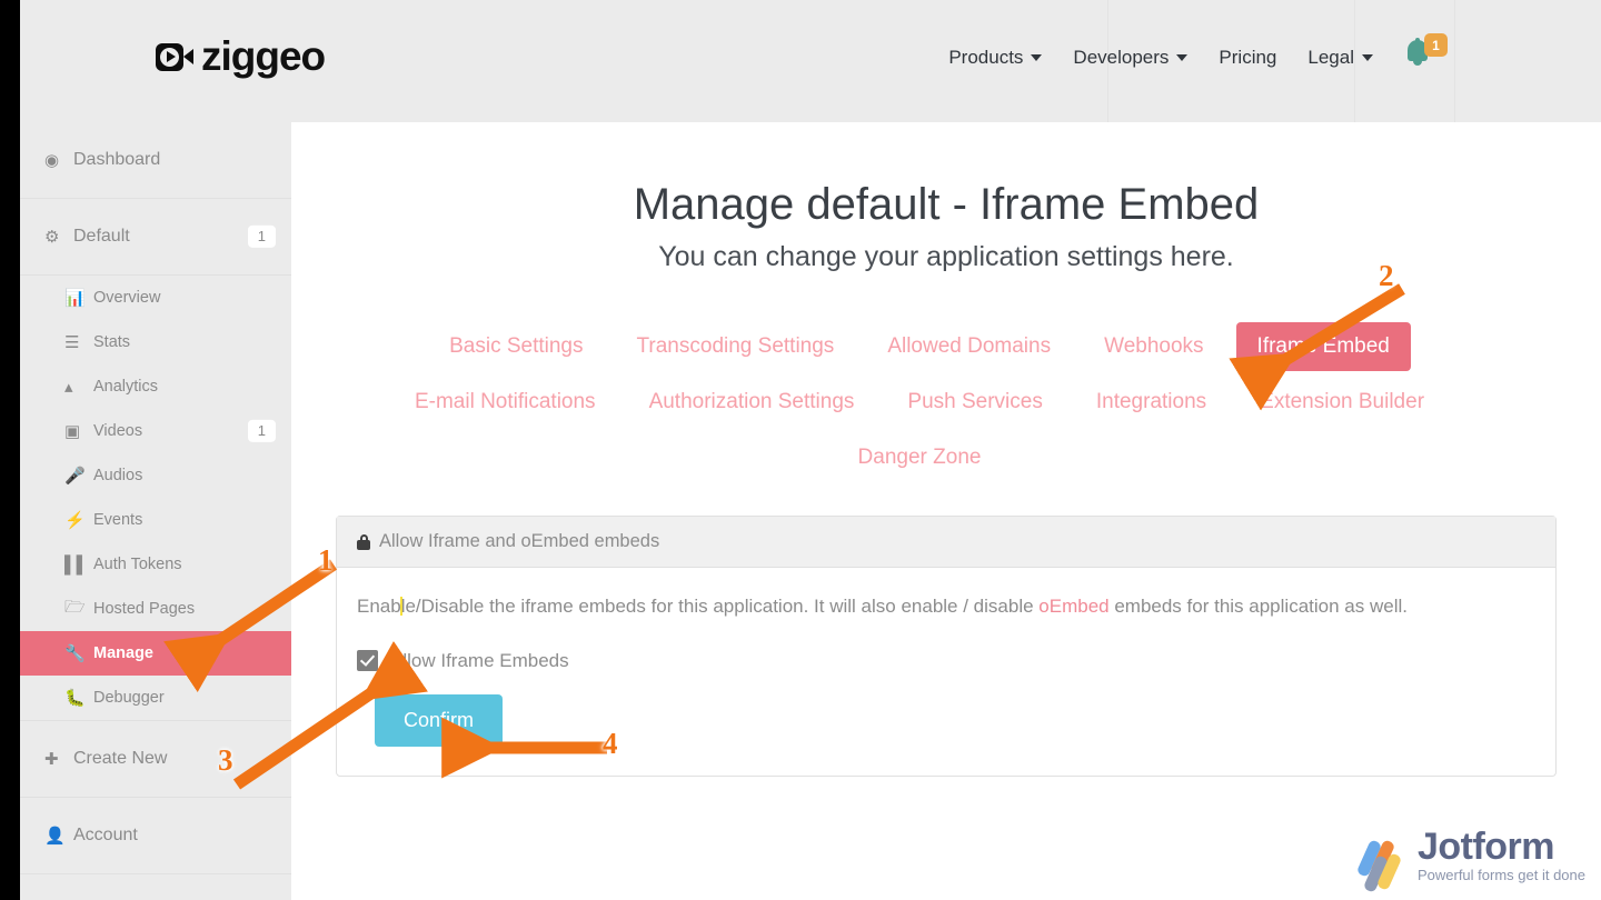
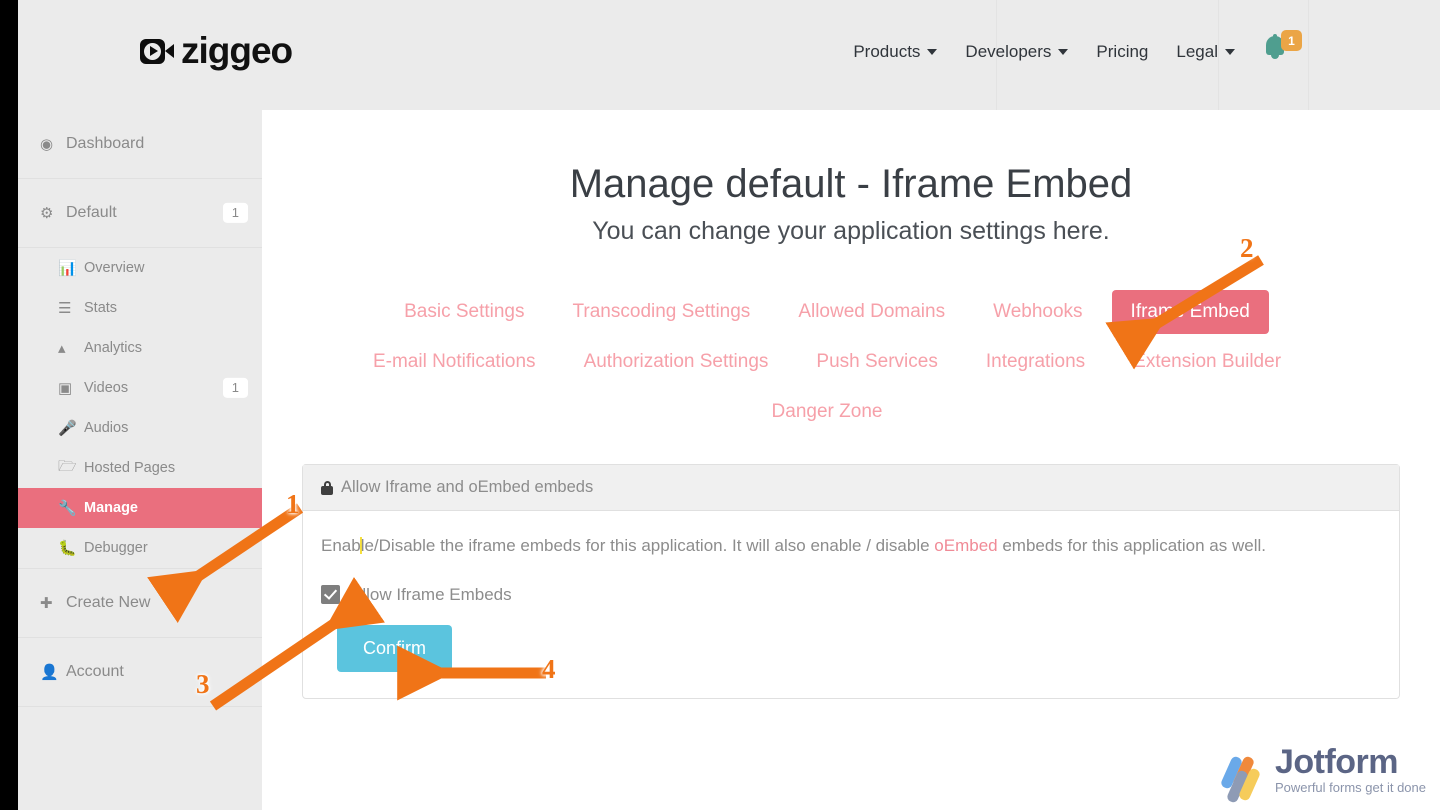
  ziggeo
  Products
  Developers
  Pricing
  Legal
  1
  ◉
  Dashboard
  ⚙
  Default
  1
  📊
  Overview
  ☰
  Stats
  ▴
  Analytics
  ▣
  Videos
  1
  🎤
  Audios
- ⚡
- Events
- ▌▌
- Auth Tokens
  🗁
  Hosted Pages
  🔧
  Manage
  🐛
  Debugger
  ✚
  Create New
  👤
  Account
  Manage default - Iframe Embed
  You can change your application settings here.
  Basic Settings
  Transcoding Settings
  Allowed Domains
  Webhooks
  Ifra Embed
  E-mail Notifications
  Authorization Settings
  Push Services
  Integrations
  Extension Builder
  Danger Zone
  Allow Iframe and oEmbed embeds
  Enable/Disable the iframe embeds for this application. It will also enable / disable oEmbed embeds for this application as well.
  Allow Iframe Embeds
  Confirm
  Jotform
  Powerful forms get it done
  1
  2
  3
  4
